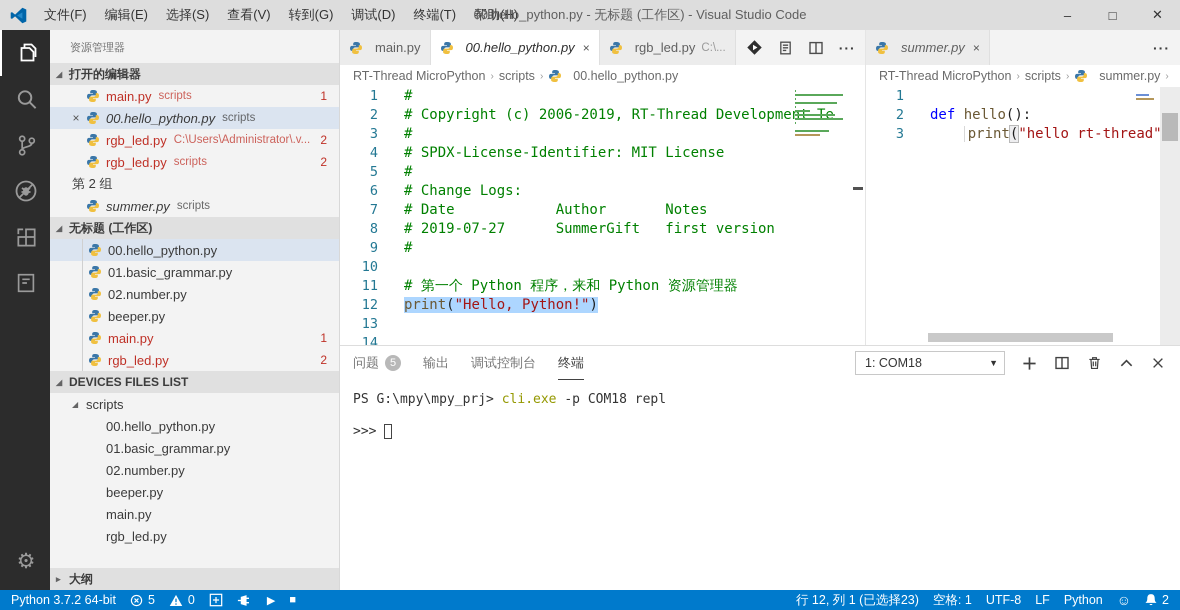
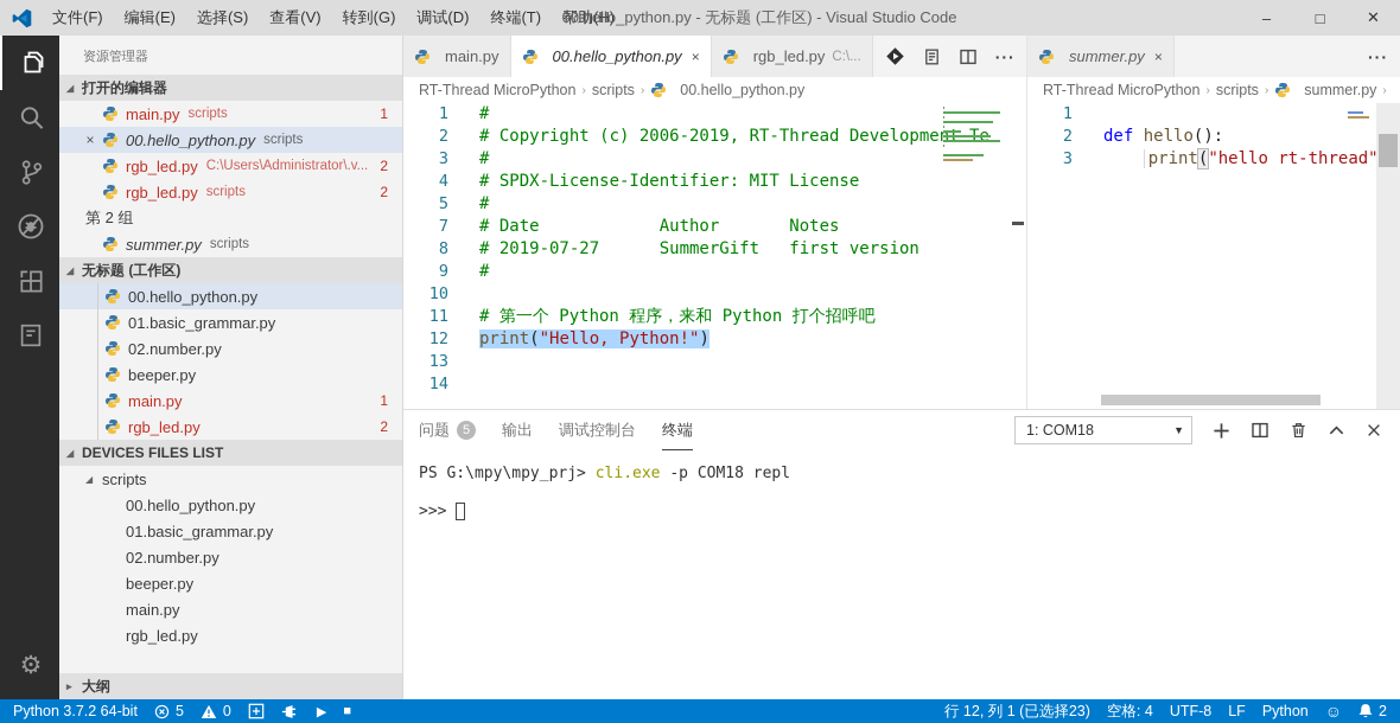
  文件(F)
  编辑(E)
  选择(S)
  查看(V)
  转到(G)
  调试(D)
  终端(T)
  帮助(H)
  00.hello_python.py - 无标题 (工作区) - Visual Studio Code
  –
  □
  ✕
  ⚙
  资源管理器
  ◢
  打开的编辑器
  main.py
  scripts
  1
  ×
  00.hello_python.py
  scripts
  rgb_led.py
  C:\Users\Administrator\.v...
  2
  rgb_led.py
  scripts
  2
  第 2 组
  summer.py
  scripts
  ◢
  无标题 (工作区)
  00.hello_python.py
  01.basic_grammar.py
  02.number.py
  beeper.py
  main.py
  1
  rgb_led.py
  2
  ◢
  DEVICES FILES LIST
  ◢
  scripts
  00.hello_python.py
  01.basic_grammar.py
  02.number.py
  beeper.py
  main.py
  rgb_led.py
  ▸
  大纲
  main.py
  00.hello_python.py
  ×
  rgb_led.py
  C:\...
  ···
  RT-Thread MicroPython
  ›
  scripts
  ›
  00.hello_python.py
  1
  #
  2
  # Copyright (c) 2006-2019, RT-Thread Developme
  3
  #
  4
  # SPDX-License-Identifier: MIT License
  5
  #
- 6
- # Change Logs:
  7
  # Date Author Notes
  8
  # 2019-07-27 SummerGift first version
  9
  #
  10
  11
- # 第一个 Python 程序，来和 Python 资源管理器
+ # 第一个 Python 程序，来和 Python 打个招呼吧
  12
  print("Hello, Python!")
  13
  14
  summer.py
  ×
  ···
  RT-Thread MicroPython
  ›
  scripts
  ›
  summer.py
  ›
  1
  2
  def hello():
  3
  print("hello rt-thread"
  问题
  5
  输出
  调试控制台
  终端
  1: COM18
  ▼
  PS G:\mpy\mpy_prj> cli.exe -p COM18 repl
  >>>
  Python 3.7.2 64-bit
  5
  0
  ▶
  ■
  行 12, 列 1 (已选择23)
- 空格: 1
+ 空格: 4
  UTF-8
  LF
  Python
  ☺
  2
